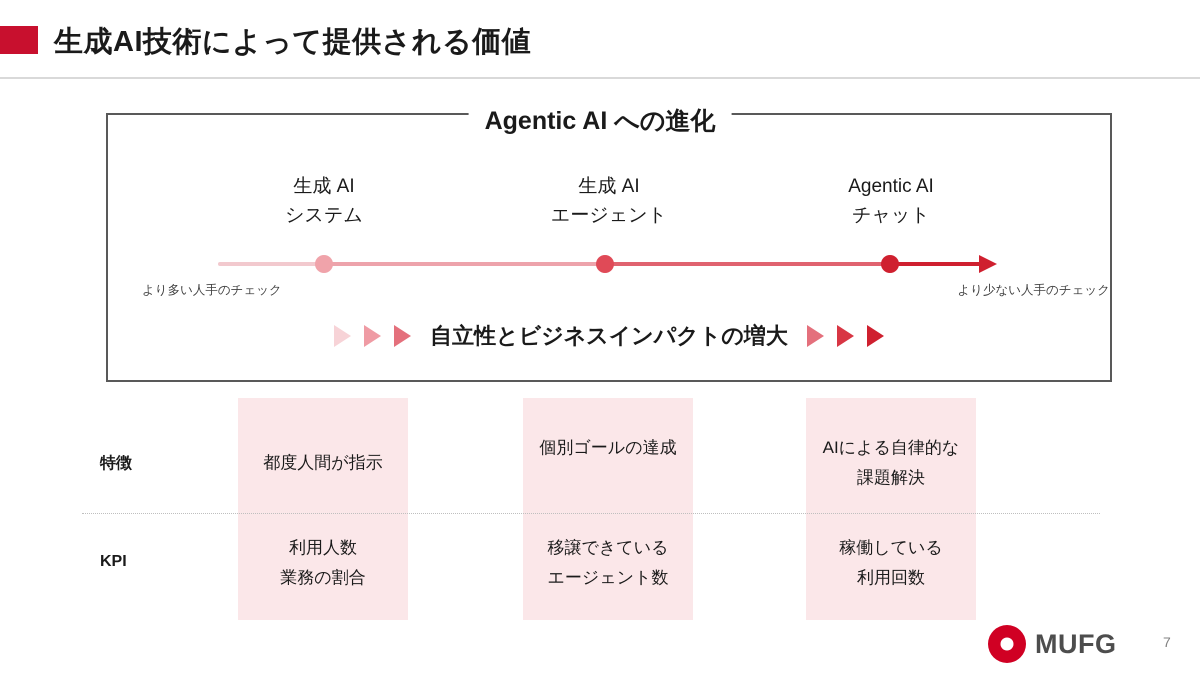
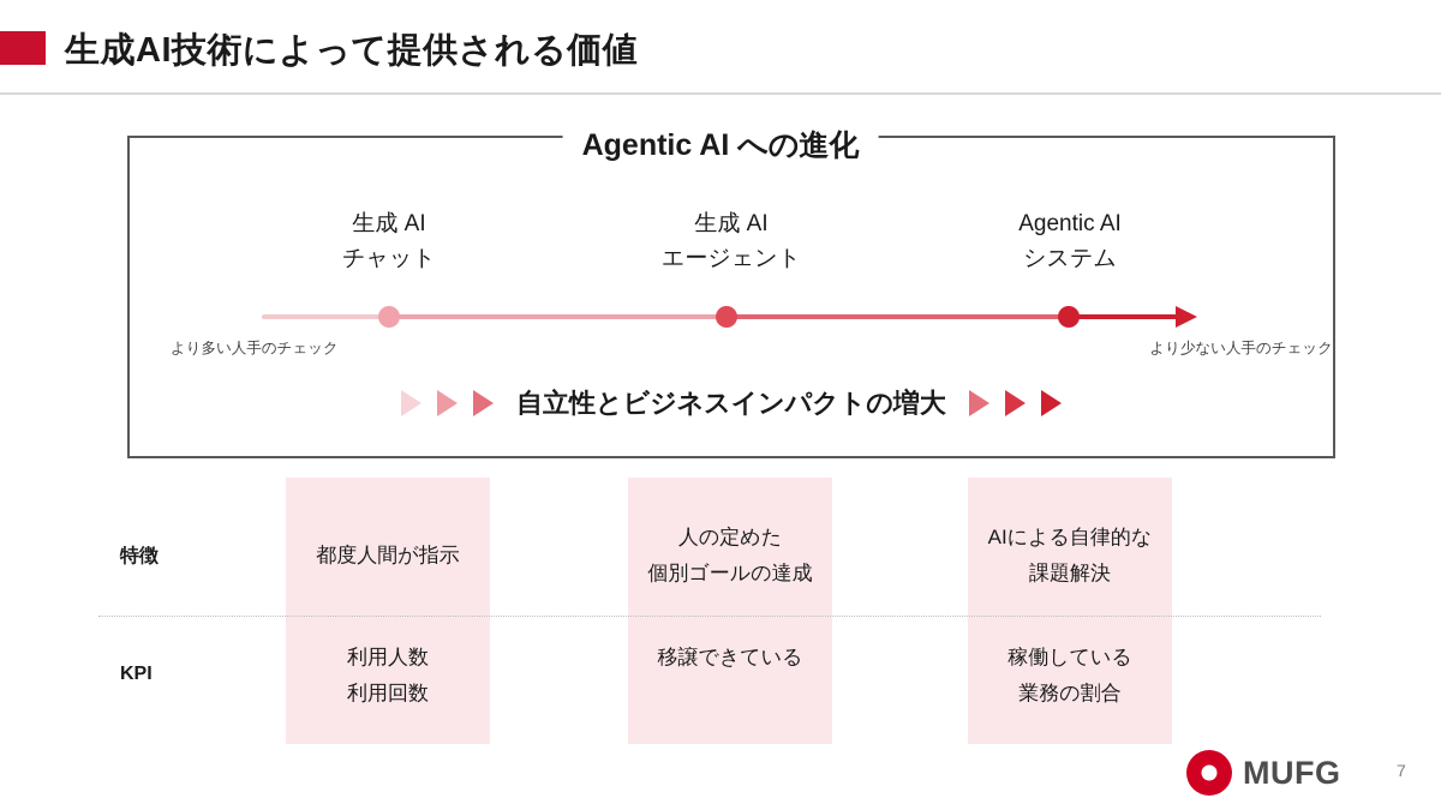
  生成AI技術によって提供される価値
  Agentic AI への進化
  生成 AI
- システム
+ チャット
  生成 AI
  エージェント
  Agentic AI
- チャット
+ システム
  より多い人手のチェック
  より少ない人手のチェック
  自立性とビジネスインパクトの増大
  特徴
  KPI
  都度人間が指示
+ 人の定めた
  個別ゴールの達成
  AIによる自律的な
  課題解決
  利用人数
- 業務の割合
+ 利用回数
  移譲できている
- エージェント数
  稼働している
- 利用回数
+ 業務の割合
  MUFG
  7
